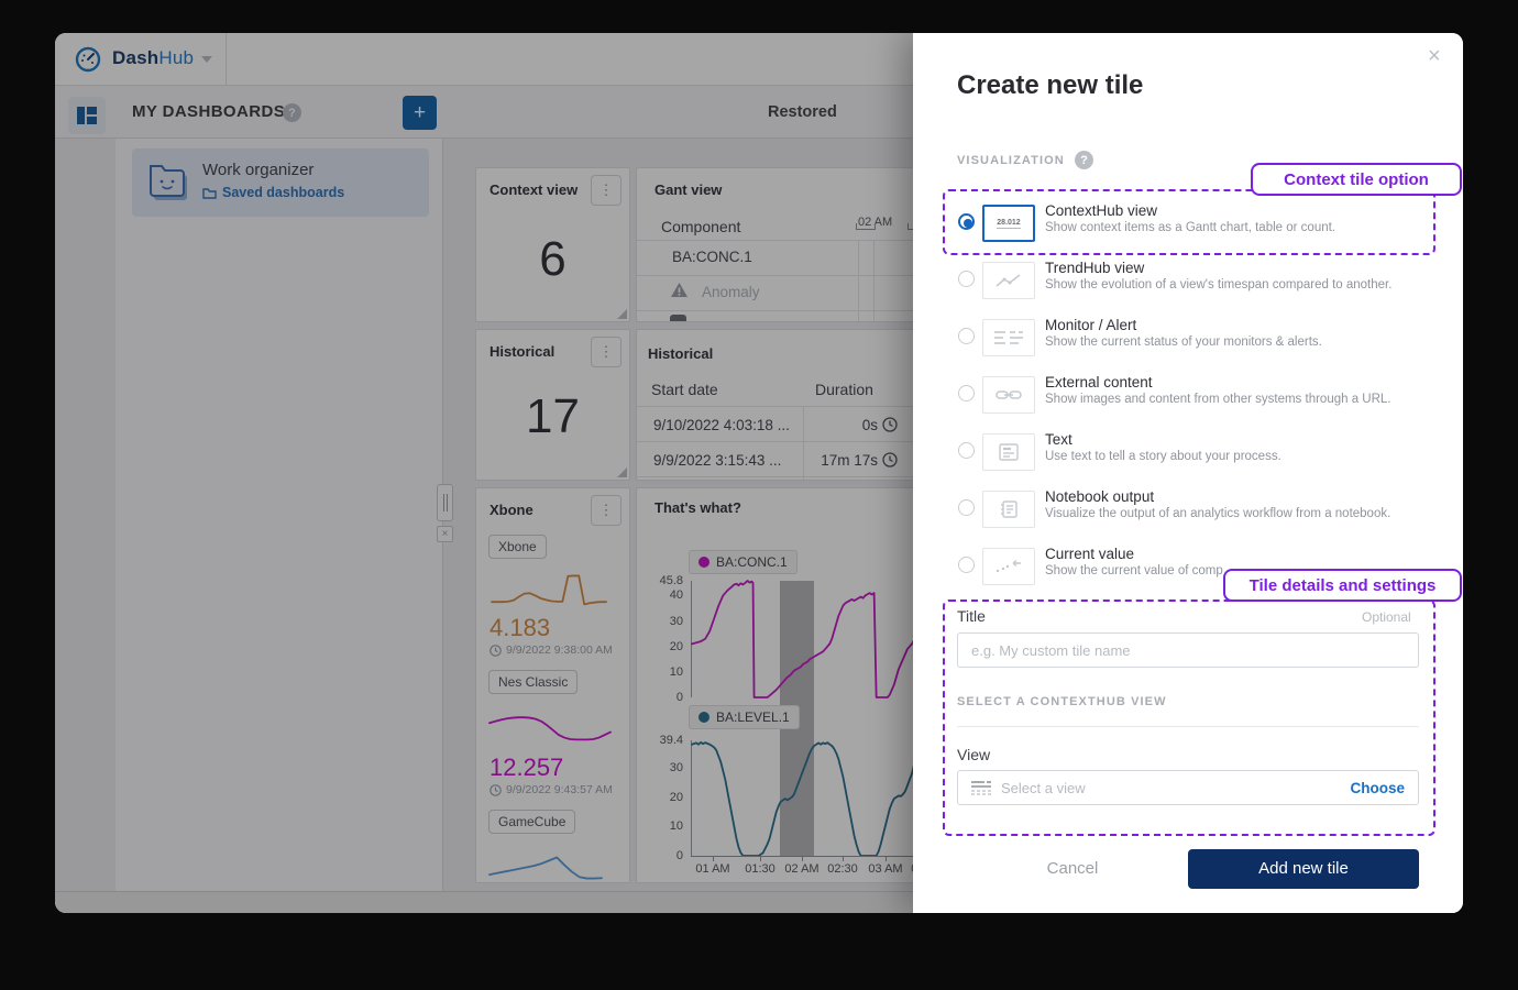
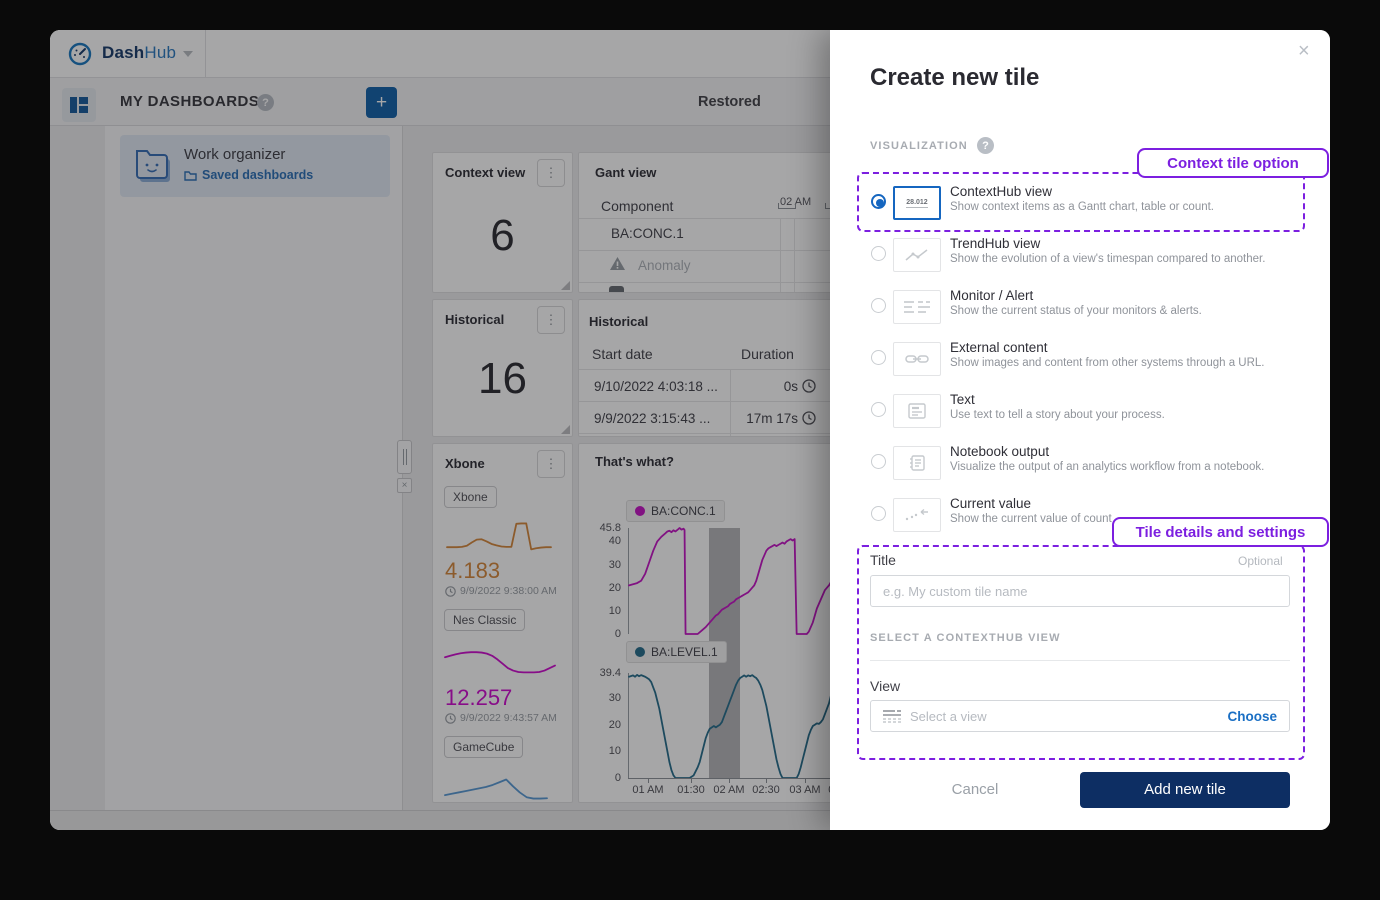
  DashHub
  MY DASHBOARDS
  ?
  +
  Restored
  Work organizer
  Saved dashboards
  Context view
  ⋮
  6
  Gant view
  Component
  02 AM
  BA:CONC.1
  Anomaly
  Historical
  ⋮
- 17
+ 16
  Historical
  Start date
  Duration
  9/10/2022 4:03:18 ...
  0s
  9/9/2022 3:15:43 ...
  17m 17s
  Xbone
  ⋮
  Xbone
  4.183
  9/9/2022 9:38:00 AM
  Nes Classic
  12.257
  9/9/2022 9:43:57 AM
  GameCube
  That's what?
  BA:CONC.1
  45.8
  40
  30
  20
  10
  0
  BA:LEVEL.1
  39.4
  30
  20
  10
  0
  01 AM
  01:30
  02 AM
  02:30
  03 AM
  ×
  ×
  Create new tile
  VISUALIZATION
  ?
  ContextHub view
  Show context items as a Gantt chart, table or count.
  TrendHub view
  Show the evolution of a view's timespan compared to another.
  Monitor / Alert
  Show the current status of your monitors & alerts.
  External content
  Show images and content from other systems through a URL.
  Text
  Use text to tell a story about your process.
  Notebook output
  Visualize the output of an analytics workflow from a notebook.
  Current value
- Show the current value of comp
+ Show the current value of count
  Title
  Optional
  e.g. My custom tile name
  SELECT A CONTEXTHUB VIEW
  View
  Select a view
  Choose
  Cancel
  Add new tile
  Context tile option
  Tile details and settings
